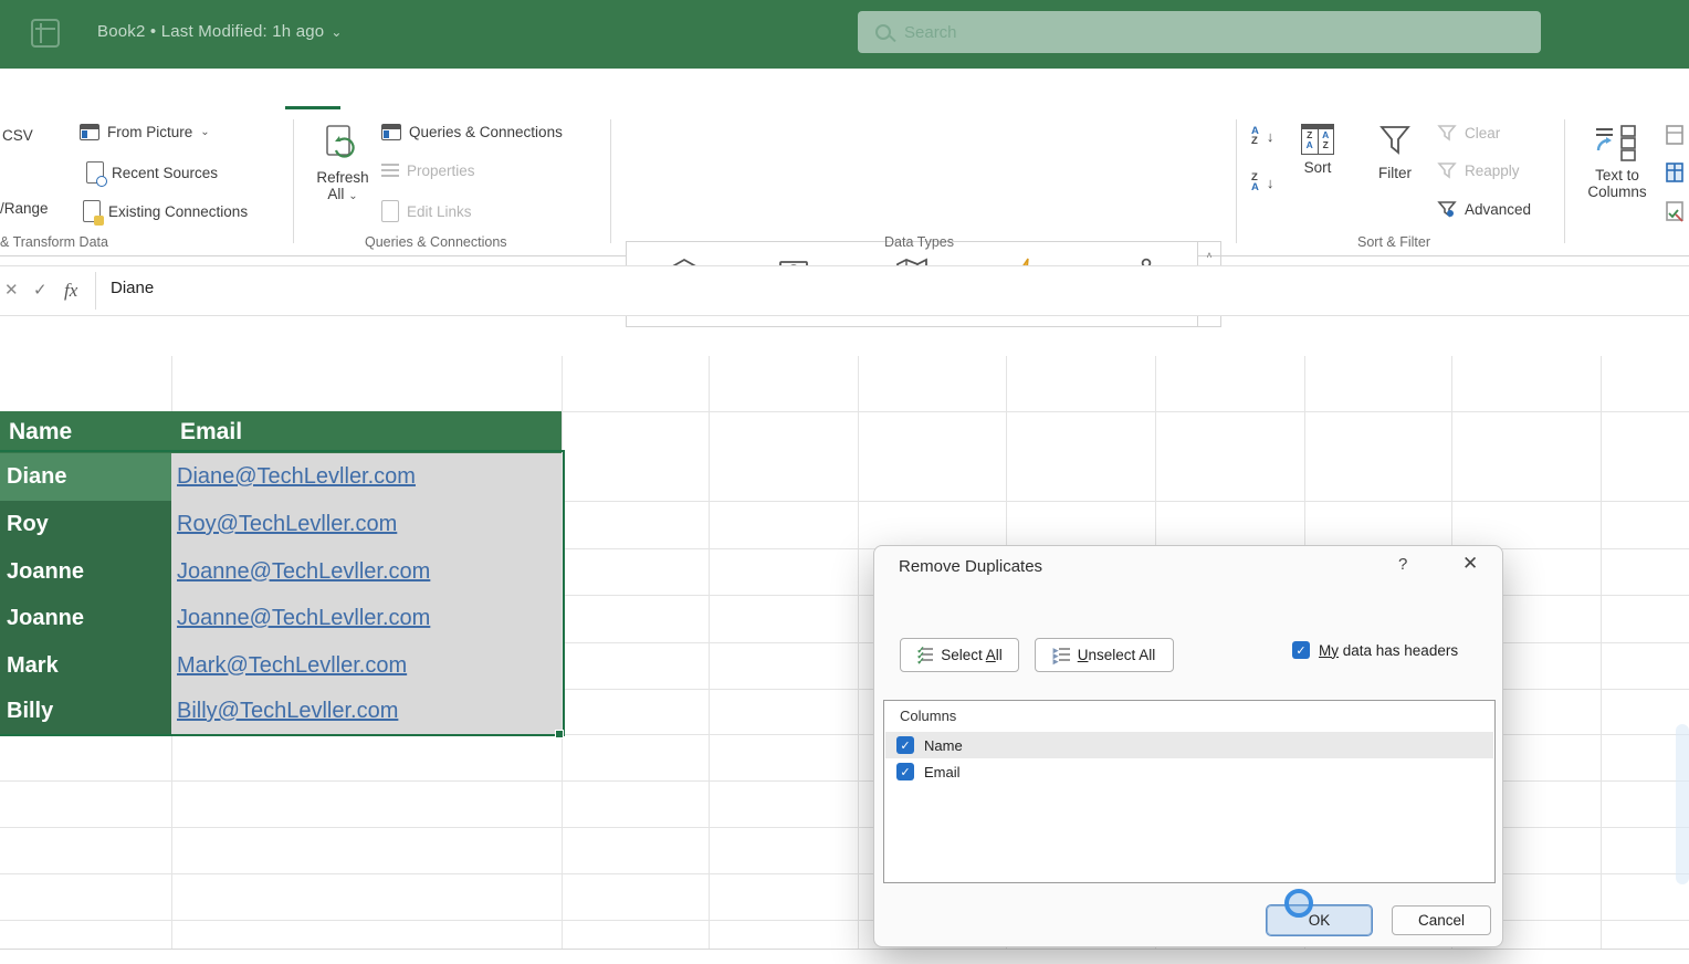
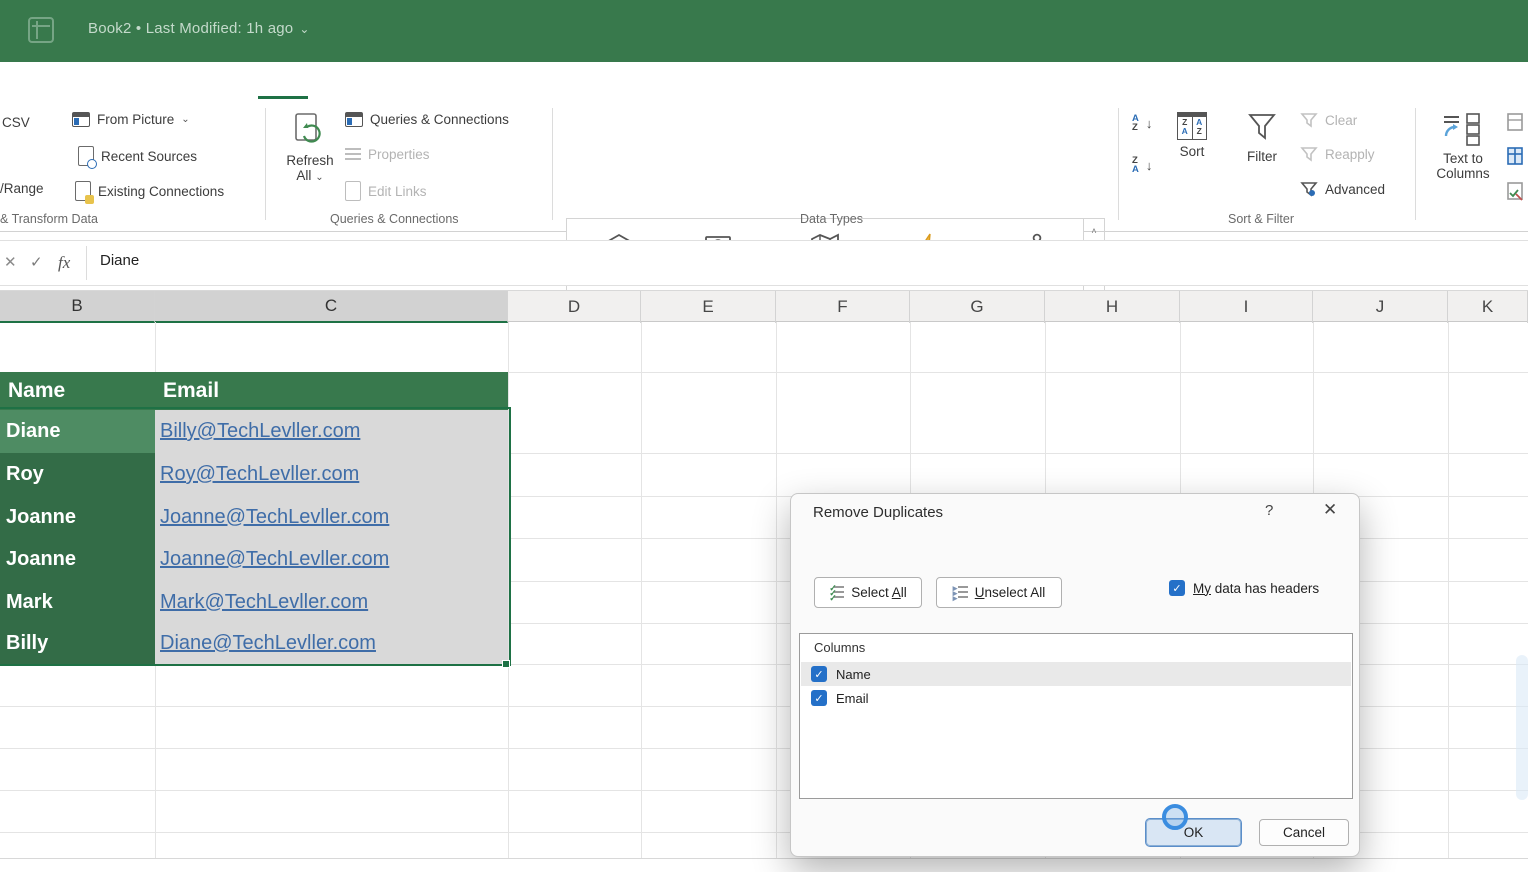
  Book2 • Last Modified: 1h ago ⌄
- Search
  CSV
  From Picture
  ⌄
  Recent Sources
  /Range
  Existing Connections
  & Transform Data
  Refresh
  All ⌄
  Queries & Connections
  Properties
  Edit Links
  Queries & Connections
  ˄
  Data Types
  A
  Z
  ↓
  Z
  A
  ↓
  Z
  A
  A
  Z
  Sort
  Filter
  Clear
  Reapply
  Advanced
  Sort & Filter
  Text to
  Columns
  ✕
  ✓
  fx
  Diane
+ B
+ C
+ D
+ E
+ F
+ G
+ H
+ I
+ J
+ K
  Name
  Email
  Diane
- Diane@TechLevller.com
+ Billy@TechLevller.com
  Roy
  Roy@TechLevller.com
  Joanne
  Joanne@TechLevller.com
  Joanne
  Joanne@TechLevller.com
  Mark
  Mark@TechLevller.com
  Billy
- Billy@TechLevller.com
+ Diane@TechLevller.com
  Remove Duplicates
  ?
  ✕
  ✓
  ✓
  ✓
  Select All
  ▸
  ▸
  ▸
  Unselect All
  ✓
  My data has headers
  Columns
  ✓
  Name
  ✓
  Email
  OK
  Cancel
